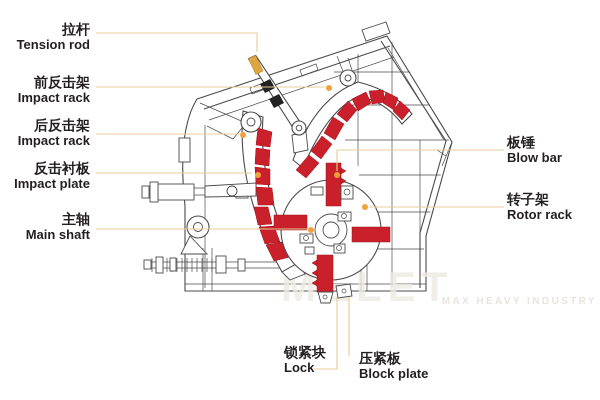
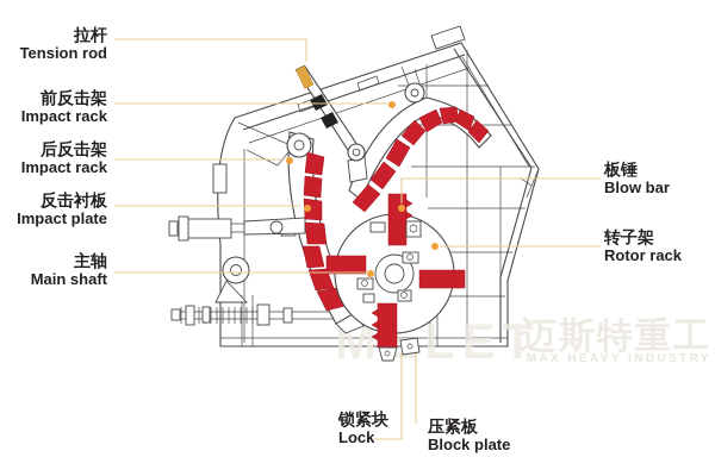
  MLET
+ 迈斯特重工
  MAX HEAVY INDUSTRY
  拉杆
  Tension rod
  前反击架
  Impact rack
  后反击架
  Impact rack
  反击衬板
  Impact plate
  主轴
  Main shaft
  板锤
  Blow bar
  转子架
  Rotor rack
  锁紧块
  Lock
  压紧板
  Block plate
